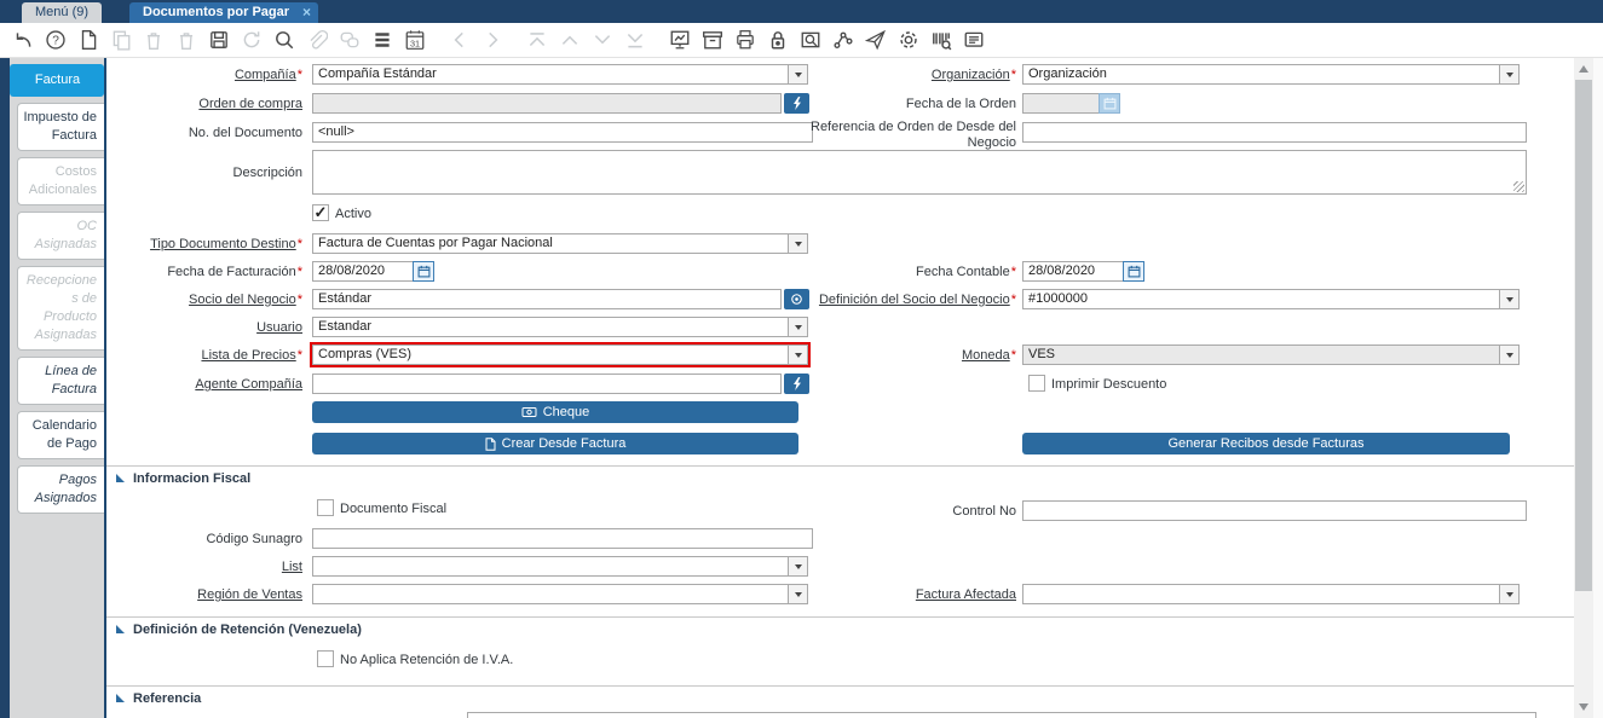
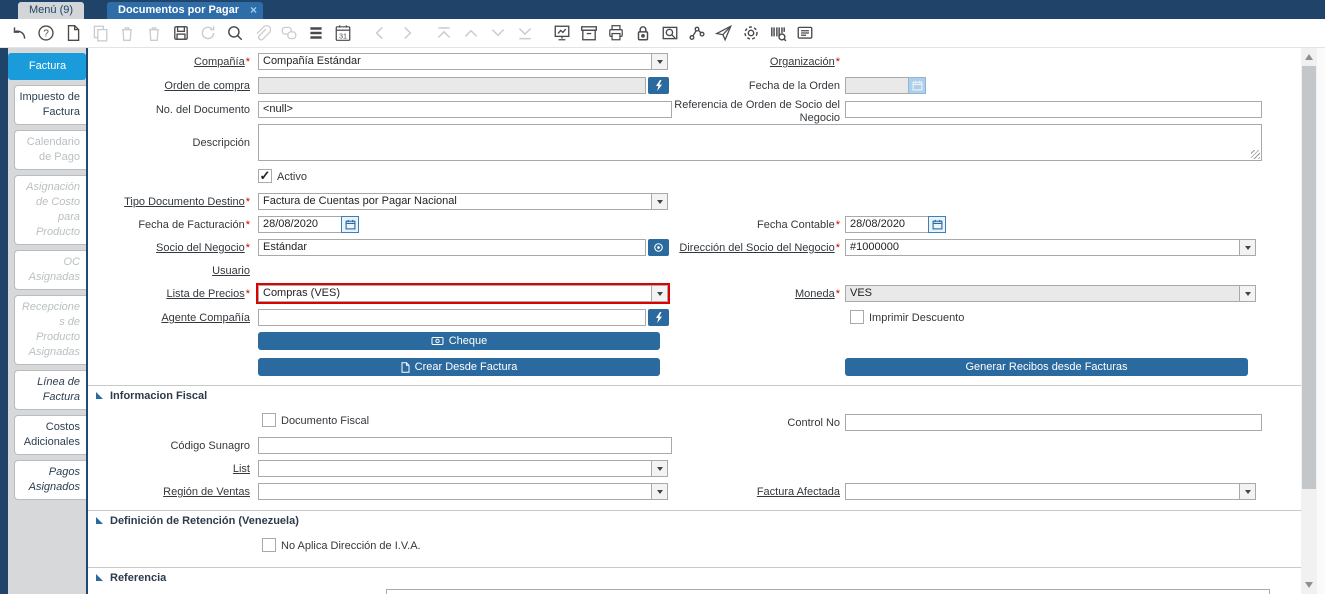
  Menú (9)
  Documentos por Pagar
  ×
  ?
  31
  Factura
  Impuesto de Factura
- Costos Adicionales
+ Calendario de Pago
+ Asignación de Costo para Producto
  OC Asignadas
  Recepciones de Producto Asignadas
  Línea de Factura
- Calendario de Pago
+ Costos Adicionales
  Pagos Asignados
  Compañía*
  Compañía Estándar
  Organización*
- Organización
  Orden de compra
  Fecha de la Orden
  No. del Documento
  <null>
- Referencia de Orden de Desde del Negocio
+ Referencia de Orden de Socio del Negocio
  Descripción
  ✓
  Activo
  Tipo Documento Destino*
  Factura de Cuentas por Pagar Nacional
  Fecha de Facturación*
  28/08/2020
  Fecha Contable*
  28/08/2020
  Socio del Negocio*
  Estándar
- Definición del Socio del Negocio*
+ Dirección del Socio del Negocio*
  #1000000
  Usuario
- Estandar
  Lista de Precios*
  Compras (VES)
  Moneda*
  VES
  Agente Compañía
  Imprimir Descuento
  Cheque
  Crear Desde Factura
  Generar Recibos desde Facturas
  Informacion Fiscal
  Documento Fiscal
  Control No
  Código Sunagro
  List
  Región de Ventas
  Factura Afectada
  Definición de Retención (Venezuela)
- No Aplica Retención de I.V.A.
+ No Aplica Dirección de I.V.A.
  Referencia
